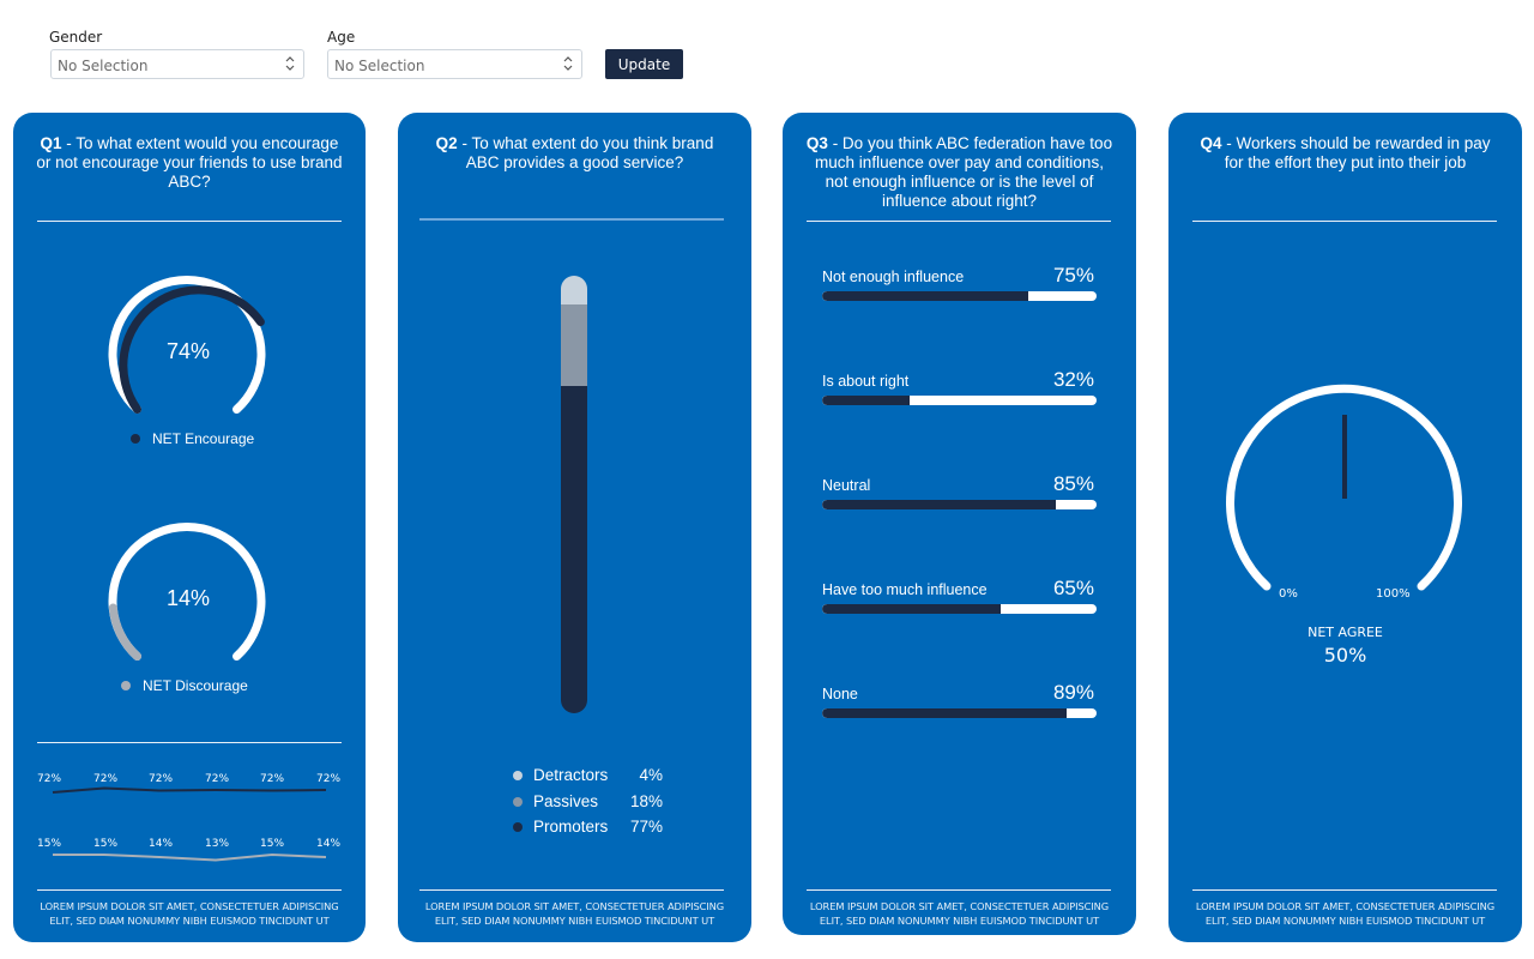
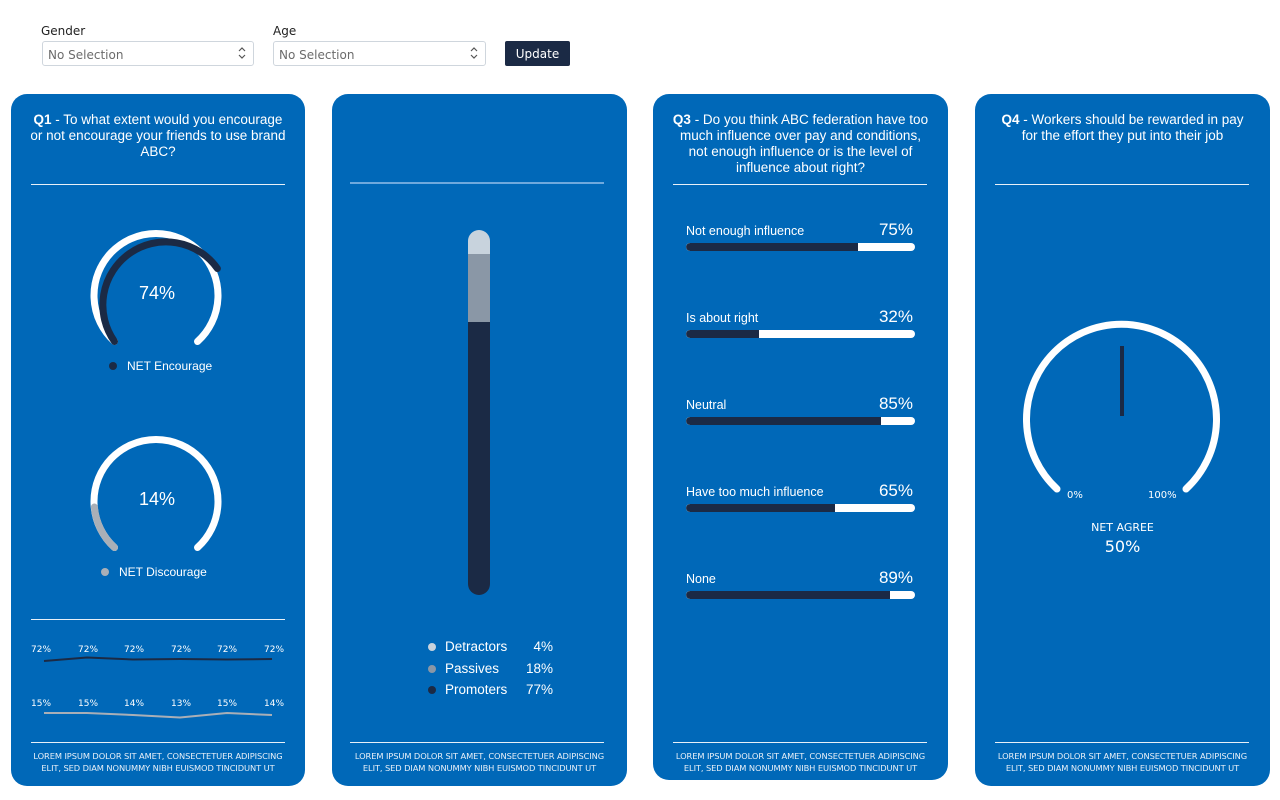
  Gender
  No Selection
  Age
  No Selection
  Update
  Q1 - To what extent would you encourage or not encourage your friends to use brand ABC?
  74%
  NET Encourage
  14%
  NET Discourage
  72%
  72%
  72%
  72%
  72%
  72%
  15%
  15%
  14%
  13%
  15%
  14%
  LOREM IPSUM DOLOR SIT AMET, CONSECTETUER ADIPISCING
  ELIT, SED DIAM NONUMMY NIBH EUISMOD TINCIDUNT UT
- Q2 - To what extent do you think brand ABC provides a good service?
  Detractors
  4%
  Passives
  18%
  Promoters
  77%
  LOREM IPSUM DOLOR SIT AMET, CONSECTETUER ADIPISCING
  ELIT, SED DIAM NONUMMY NIBH EUISMOD TINCIDUNT UT
  Q3 - Do you think ABC federation have too much influence over pay and conditions, not enough influence or is the level of influence about right?
  Not enough influence
  75%
  Is about right
  32%
  Neutral
  85%
  Have too much influence
  65%
  None
  89%
  LOREM IPSUM DOLOR SIT AMET, CONSECTETUER ADIPISCING
  ELIT, SED DIAM NONUMMY NIBH EUISMOD TINCIDUNT UT
  Q4 - Workers should be rewarded in pay for the effort they put into their job
  0%
  100%
  NET AGREE
  50%
  LOREM IPSUM DOLOR SIT AMET, CONSECTETUER ADIPISCING
  ELIT, SED DIAM NONUMMY NIBH EUISMOD TINCIDUNT UT
